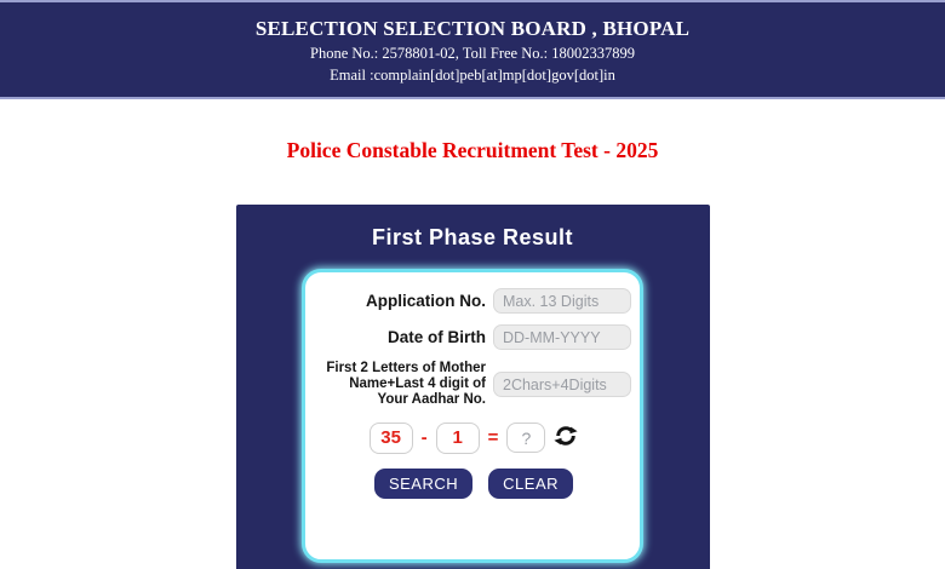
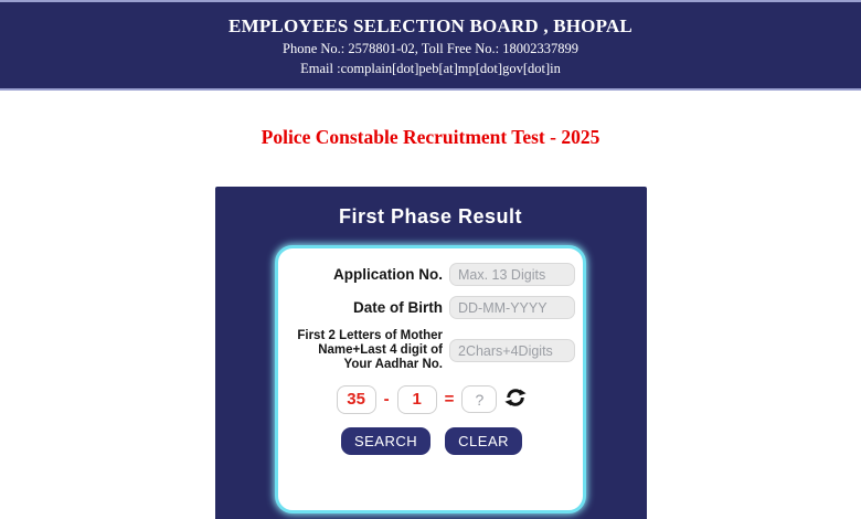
- SELECTION SELECTION BOARD , BHOPAL
+ EMPLOYEES SELECTION BOARD , BHOPAL
  Phone No.: 2578801-02, Toll Free No.: 18002337899
  Email :complain[dot]peb[at]mp[dot]gov[dot]in
  Police Constable Recruitment Test - 2025
  First Phase Result
  Application No.
  Max. 13 Digits
  Date of Birth
  DD-MM-YYYY
  First 2 Letters of Mother Name+Last 4 digit of Your Aadhar No.
  2Chars+4Digits
  35
  -
  1
  =
  ?
  SEARCH
  CLEAR
